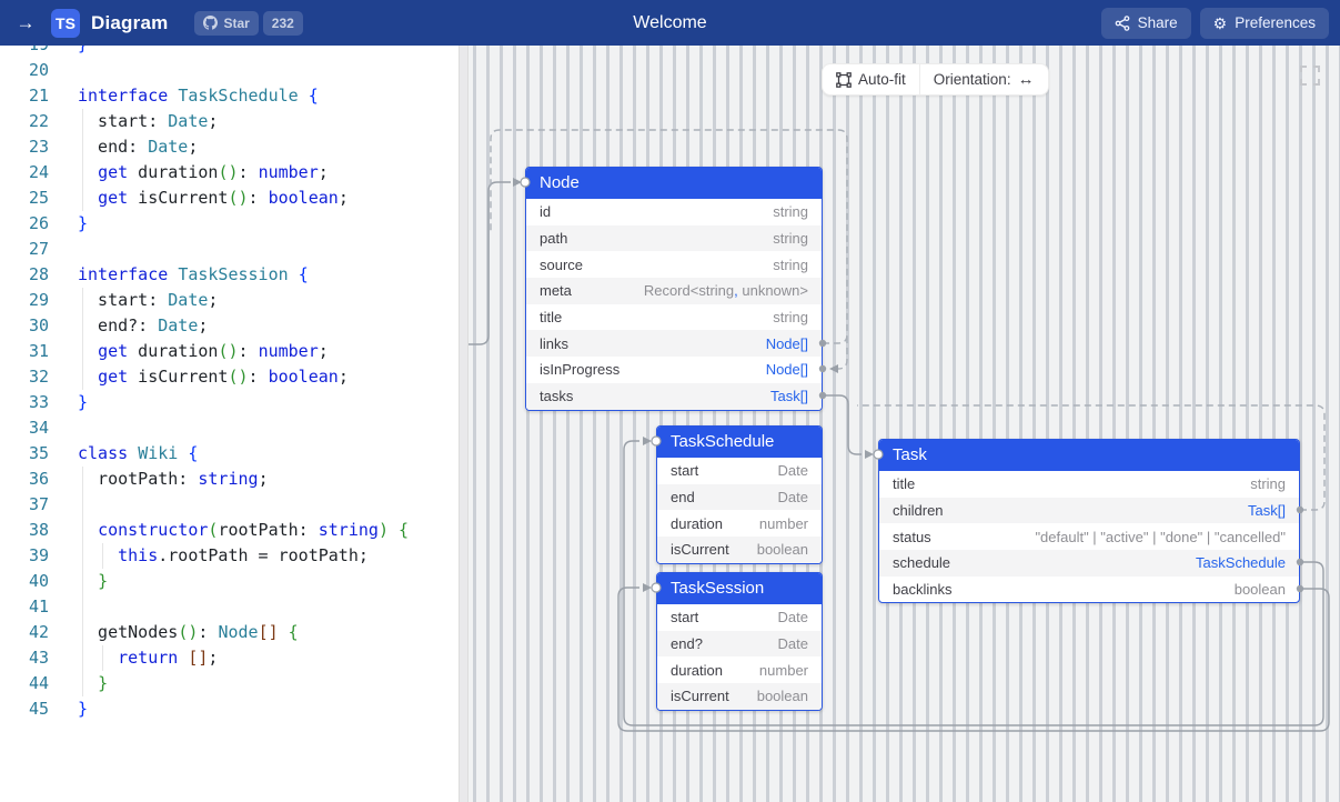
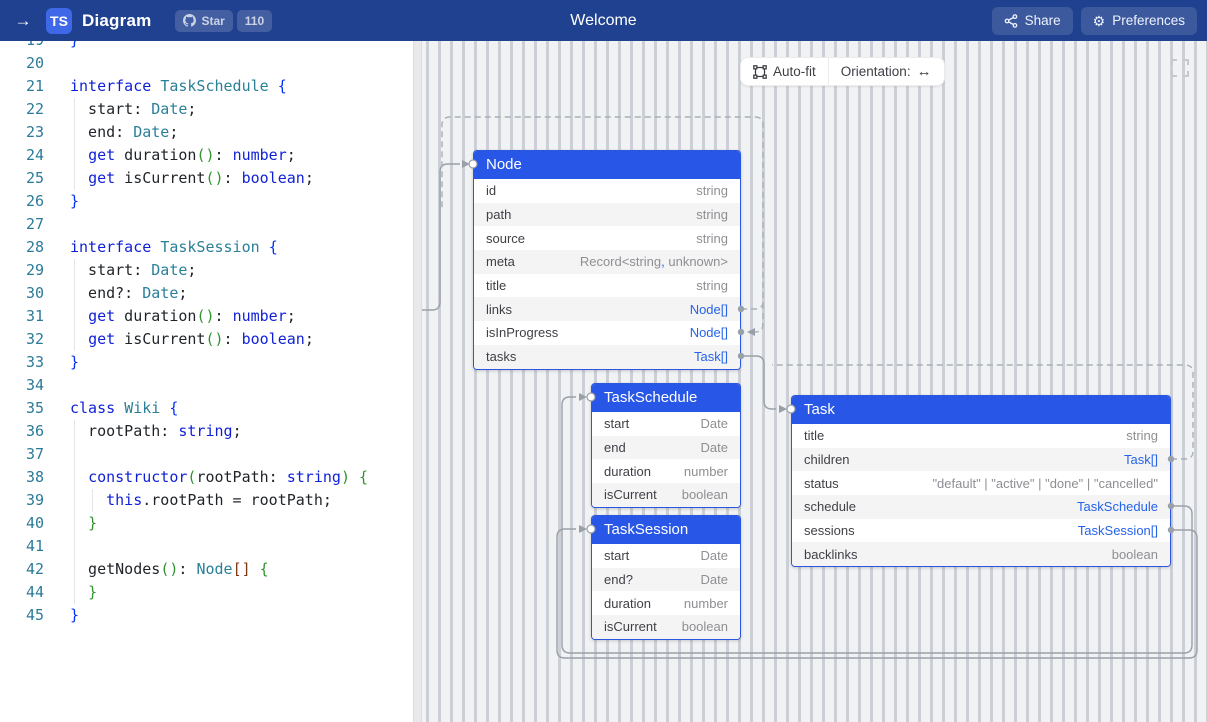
  →
  TS
  Diagram
  Star
- 232
+ 110
  Welcome
  Share
  ⚙
  Preferences
  20
  21
  interface TaskSchedule {
  22
  start: Date;
  23
  end: Date;
  24
  get duration(): number;
  25
  get isCurrent(): boolean;
  26
  }
  27
  28
  interface TaskSession {
  29
  start: Date;
  30
  end?: Date;
  31
  get duration(): number;
  32
  get isCurrent(): boolean;
  33
  }
  34
  35
  class Wiki {
  36
  rootPath: string;
  37
  38
  constructor(rootPath: string) {
  39
  this.rootPath = rootPath;
  40
  }
  41
  42
  getNodes(): Node[] {
- 43
- return [];
  44
  }
  45
  }
  Auto-fit
  Orientation:
  ↔
  Node
  id
  string
  path
  string
  source
  string
  meta
  Record<string, unknown>
  title
  string
  links
  Node[]
  isInProgress
  Node[]
  tasks
  Task[]
  TaskSchedule
  start
  Date
  end
  Date
  duration
  number
  isCurrent
  boolean
  TaskSession
  start
  Date
  end?
  Date
  duration
  number
  isCurrent
  boolean
  Task
  title
  string
  children
  Task[]
  status
  "default" | "active" | "done" | "cancelled"
  schedule
  TaskSchedule
+ sessions
+ TaskSession[]
  backlinks
  boolean
